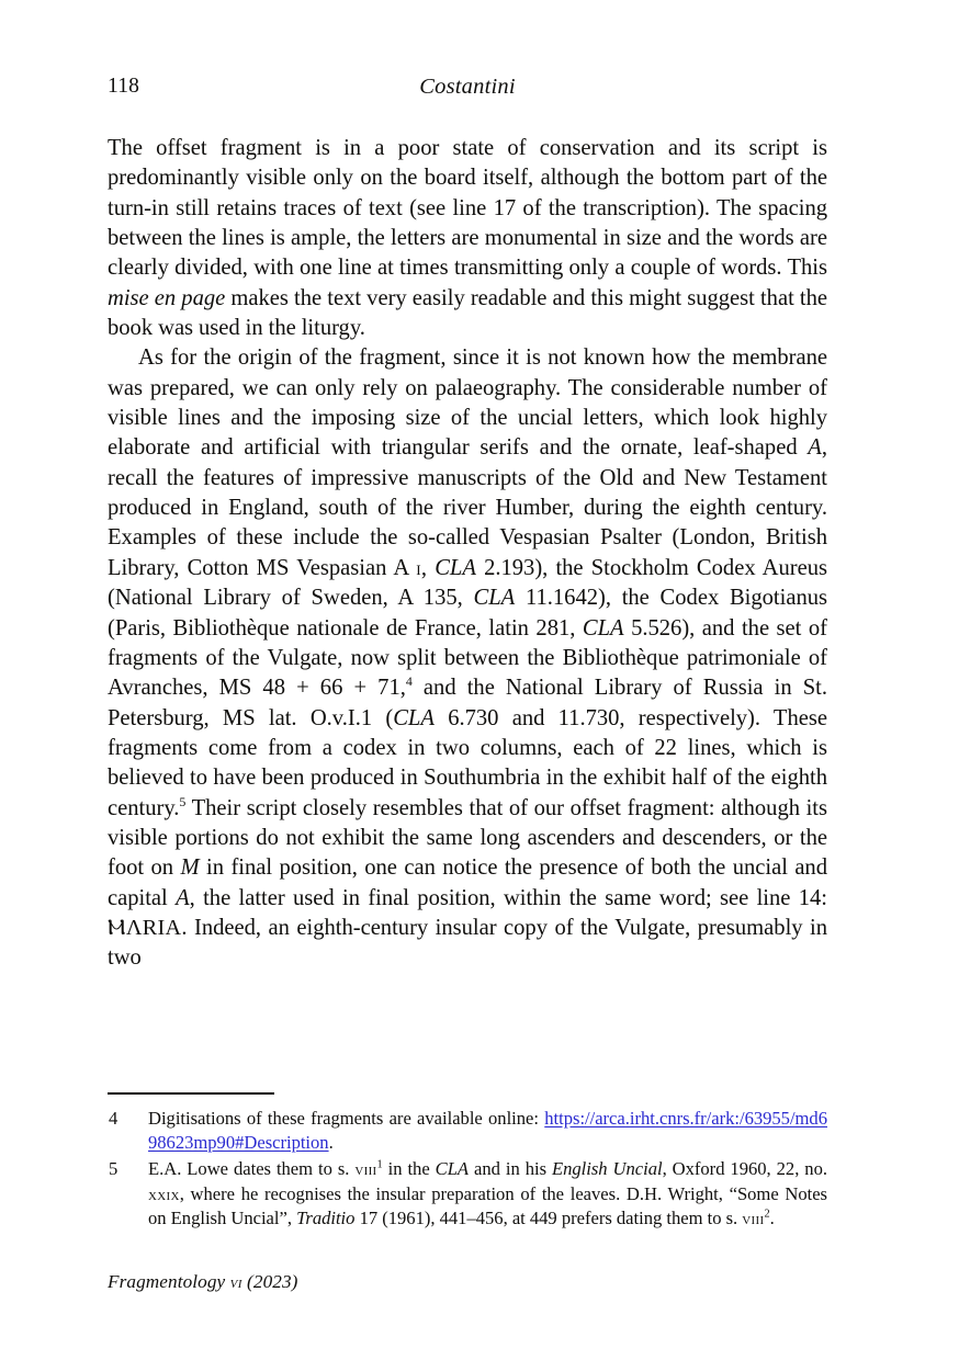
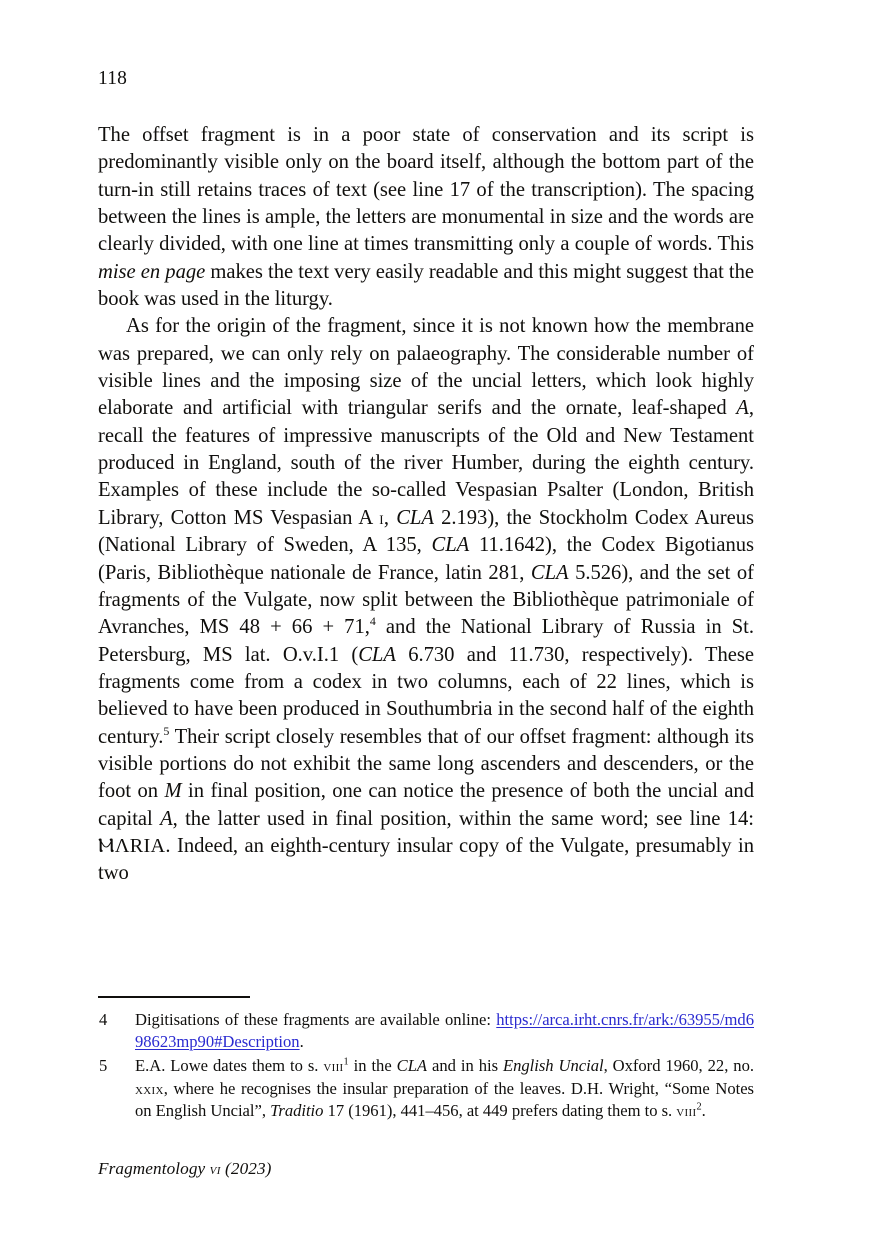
  118
- Costantini
  The offset fragment is in a poor state of conservation and its script is predominantly visible only on the board itself, although the bottom part of the turn-in still retains traces of text (see line 17 of the transcription). The spacing between the lines is ample, the letters are monumental in size and the words are clearly divided, with one line at times transmitting only a couple of words. This mise en page makes the text very easily readable and this might suggest that the book was used in the liturgy.
- As for the origin of the fragment, since it is not known how the membrane was prepared, we can only rely on palaeography. The considerable number of visible lines and the imposing size of the uncial letters, which look highly elaborate and artificial with triangular serifs and the ornate, leaf-shaped A, recall the features of impressive manuscripts of the Old and New Testament produced in England, south of the river Humber, during the eighth century. Examples of these include the so-called Vespasian Psalter (London, British Library, Cotton MS Vespasian A i, CLA 2.193), the Stockholm Codex Aureus (National Library of Sweden, A 135, CLA 11.1642), the Codex Bigotianus (Paris, Bibliothèque nationale de France, latin 281, CLA 5.526), and the set of fragments of the Vulgate, now split between the Bibliothèque patrimoniale of Avranches, MS 48 + 66 + 71,4 and the National Library of Russia in St. Petersburg, MS lat. O.v.I.1 (CLA 6.730 and 11.730, respectively). These fragments come from a codex in two columns, each of 22 lines, which is believed to have been produced in Southumbria in the exhibit half of the eighth century.5 Their script closely resembles that of our offset fragment: although its visible portions do not exhibit the same long ascenders and descenders, or the foot on M in final position, one can notice the presence of both the uncial and capital A, the latter used in final position, within the same word; see line 14: ⲘΛRIA. Indeed, an eighth-century insular copy of the Vulgate, presumably in two
+ As for the origin of the fragment, since it is not known how the membrane was prepared, we can only rely on palaeography. The considerable number of visible lines and the imposing size of the uncial letters, which look highly elaborate and artificial with triangular serifs and the ornate, leaf-shaped A, recall the features of impressive manuscripts of the Old and New Testament produced in England, south of the river Humber, during the eighth century. Examples of these include the so-called Vespasian Psalter (London, British Library, Cotton MS Vespasian A i, CLA 2.193), the Stockholm Codex Aureus (National Library of Sweden, A 135, CLA 11.1642), the Codex Bigotianus (Paris, Bibliothèque nationale de France, latin 281, CLA 5.526), and the set of fragments of the Vulgate, now split between the Bibliothèque patrimoniale of Avranches, MS 48 + 66 + 71,4 and the National Library of Russia in St. Petersburg, MS lat. O.v.I.1 (CLA 6.730 and 11.730, respectively). These fragments come from a codex in two columns, each of 22 lines, which is believed to have been produced in Southumbria in the second half of the eighth century.5 Their script closely resembles that of our offset fragment: although its visible portions do not exhibit the same long ascenders and descenders, or the foot on M in final position, one can notice the presence of both the uncial and capital A, the latter used in final position, within the same word; see line 14: ⲘΛRIA. Indeed, an eighth-century insular copy of the Vulgate, presumably in two
  4
  Digitisations of these fragments are available online: https://arca.irht.cnrs.fr/ark:/63955/md698623mp90#Description.
  5
  E.A. Lowe dates them to s. viii1 in the CLA and in his English Uncial, Oxford 1960, 22, no. xxix, where he recognises the insular preparation of the leaves. D.H. Wright, “Some Notes on English Uncial”, Traditio 17 (1961), 441–456, at 449 prefers dating them to s. viii2.
  Fragmentology vi (2023)
